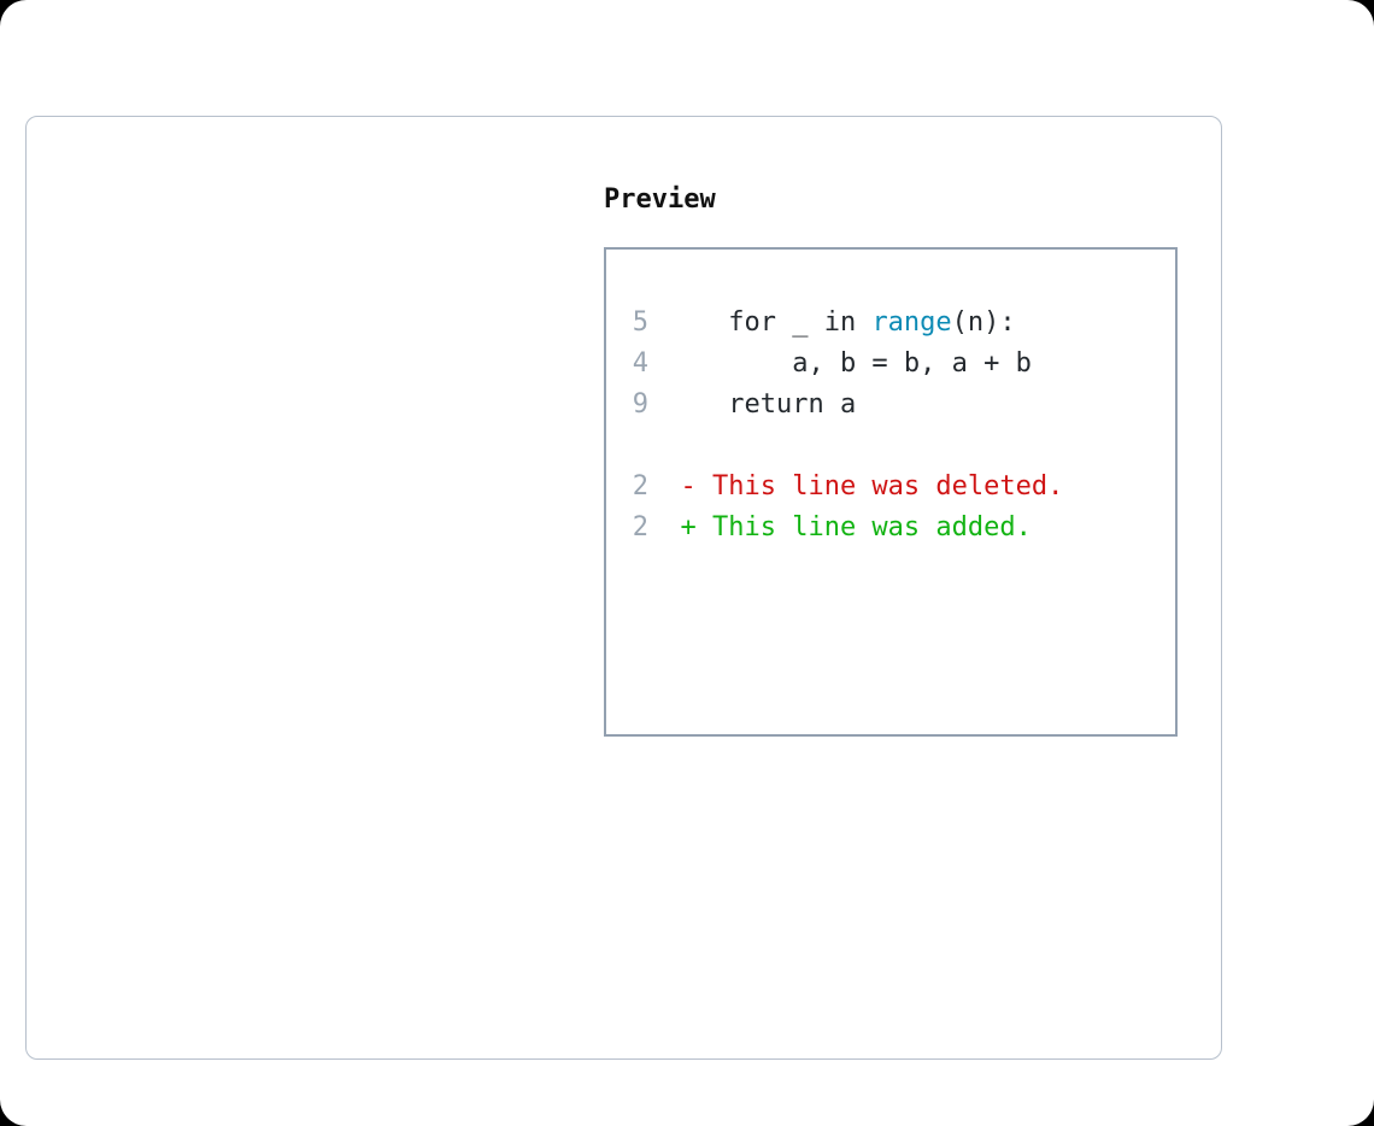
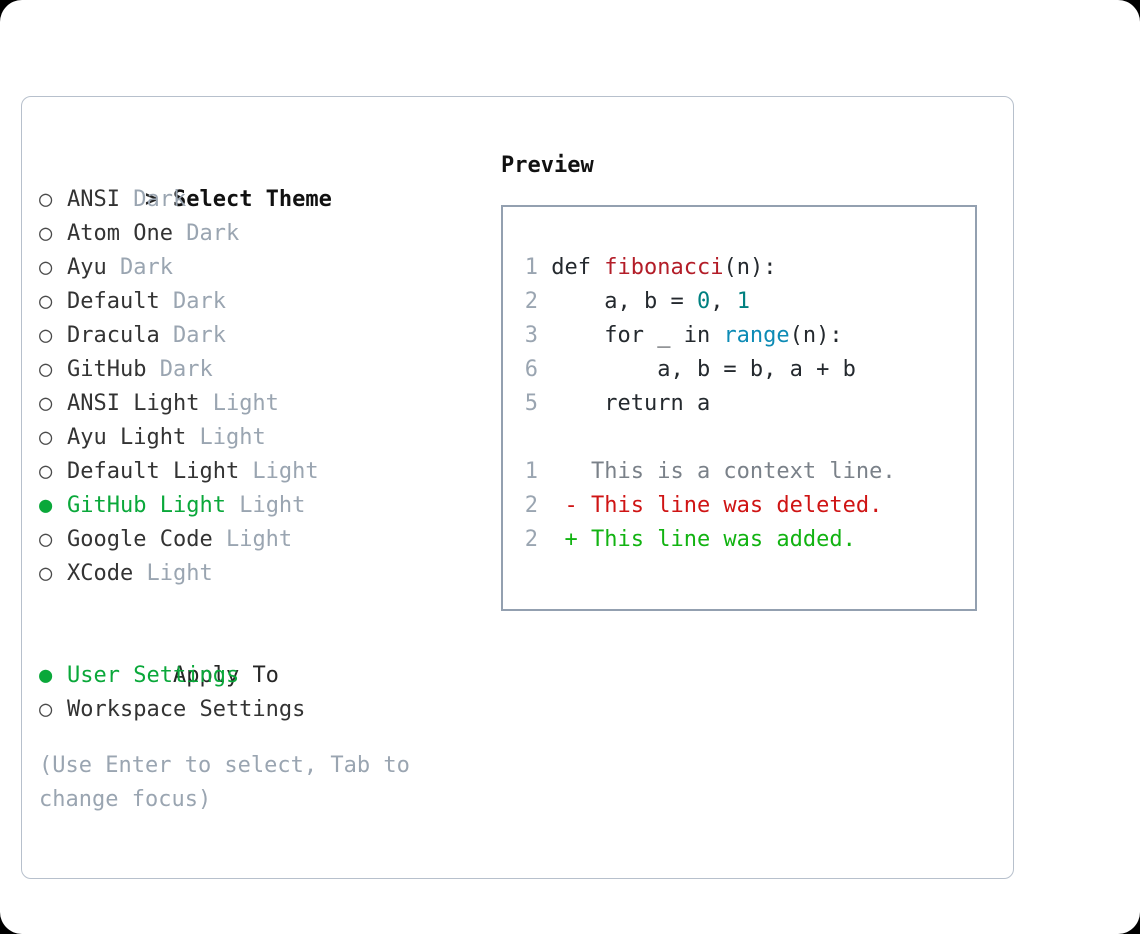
+ > Select Theme
+ ○ ANSI Dark
+ ○ Atom One Dark
+ ○ Ayu Dark
+ ○ Default Dark
+ ○ Dracula Dark
+ ○ GitHub Dark
+ ○ ANSI Light Light
+ ○ Ayu Light Light
+ ○ Default Light Light
+ ● GitHub Light Light
+ ○ Google Code Light
+ ○ XCode Light
+ Apply To
+ ● User Settings
+ ○ Workspace Settings
+ (Use Enter to select, Tab to change focus)
  Preview
+ 1 def fibonacci(n):
+ 2 a, b = 0, 1
- 5 for _ in range(n):
+ 3 for _ in range(n):
- 4 a, b = b, a + b
+ 6 a, b = b, a + b
- 9 return a
+ 5 return a
+ 1 This is a context line.
  2 - This line was deleted.
  2 + This line was added.
